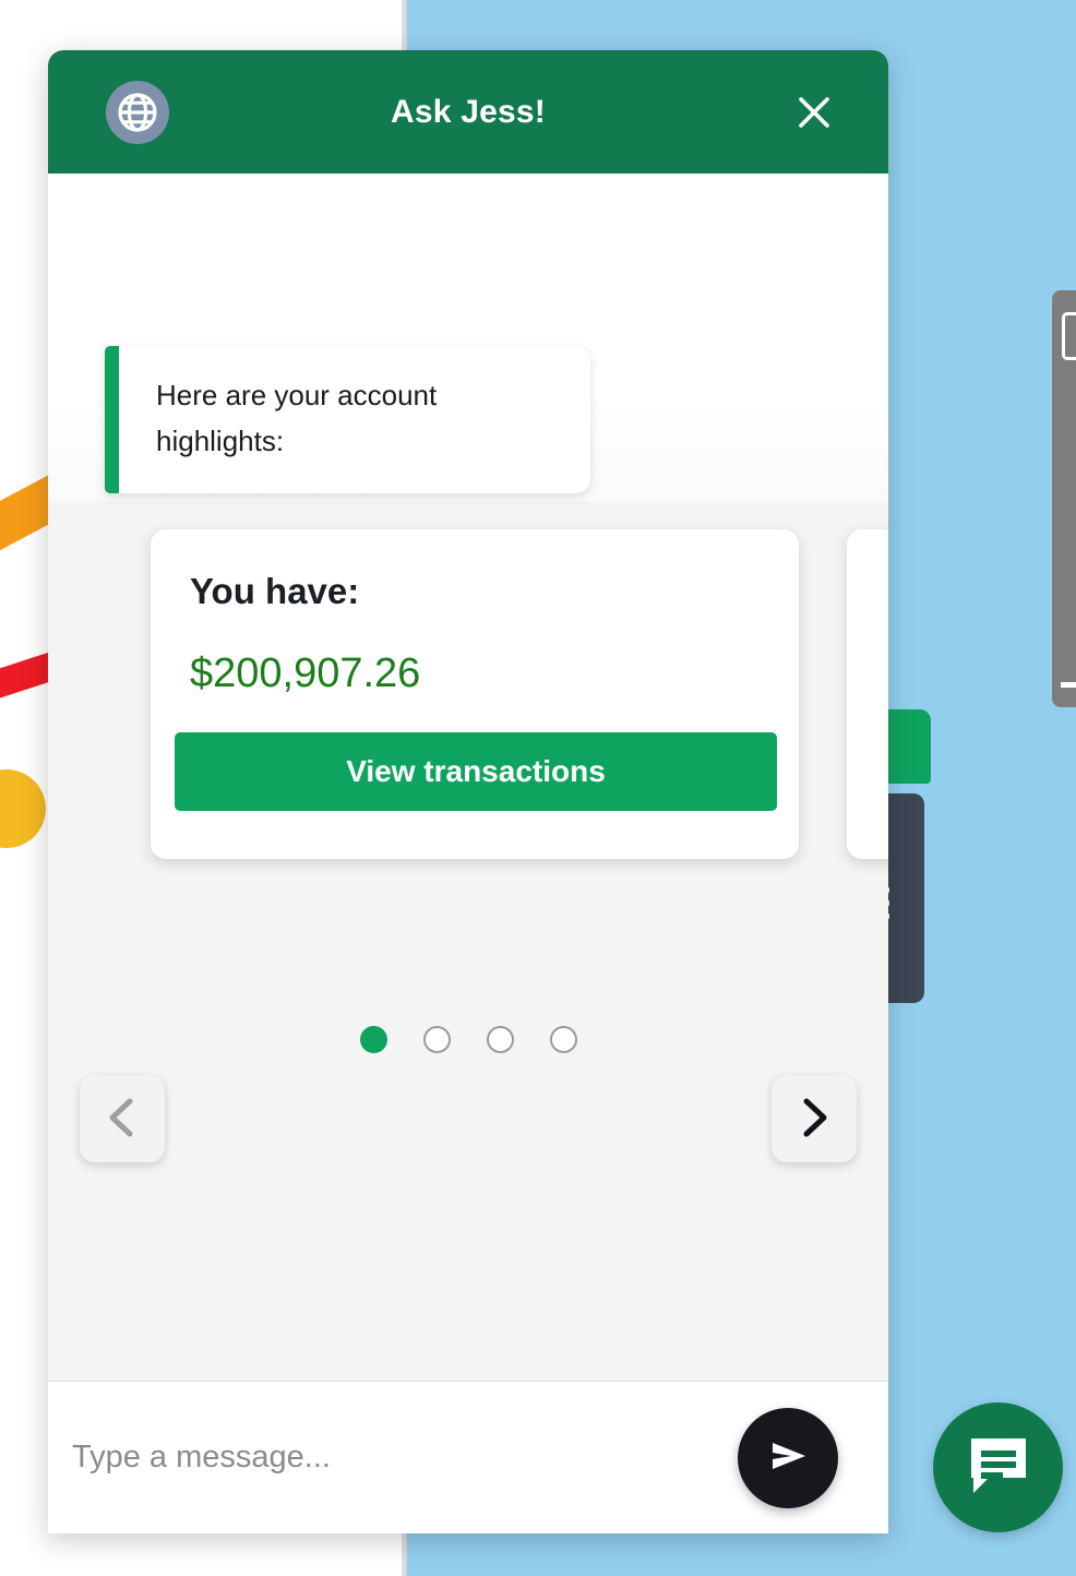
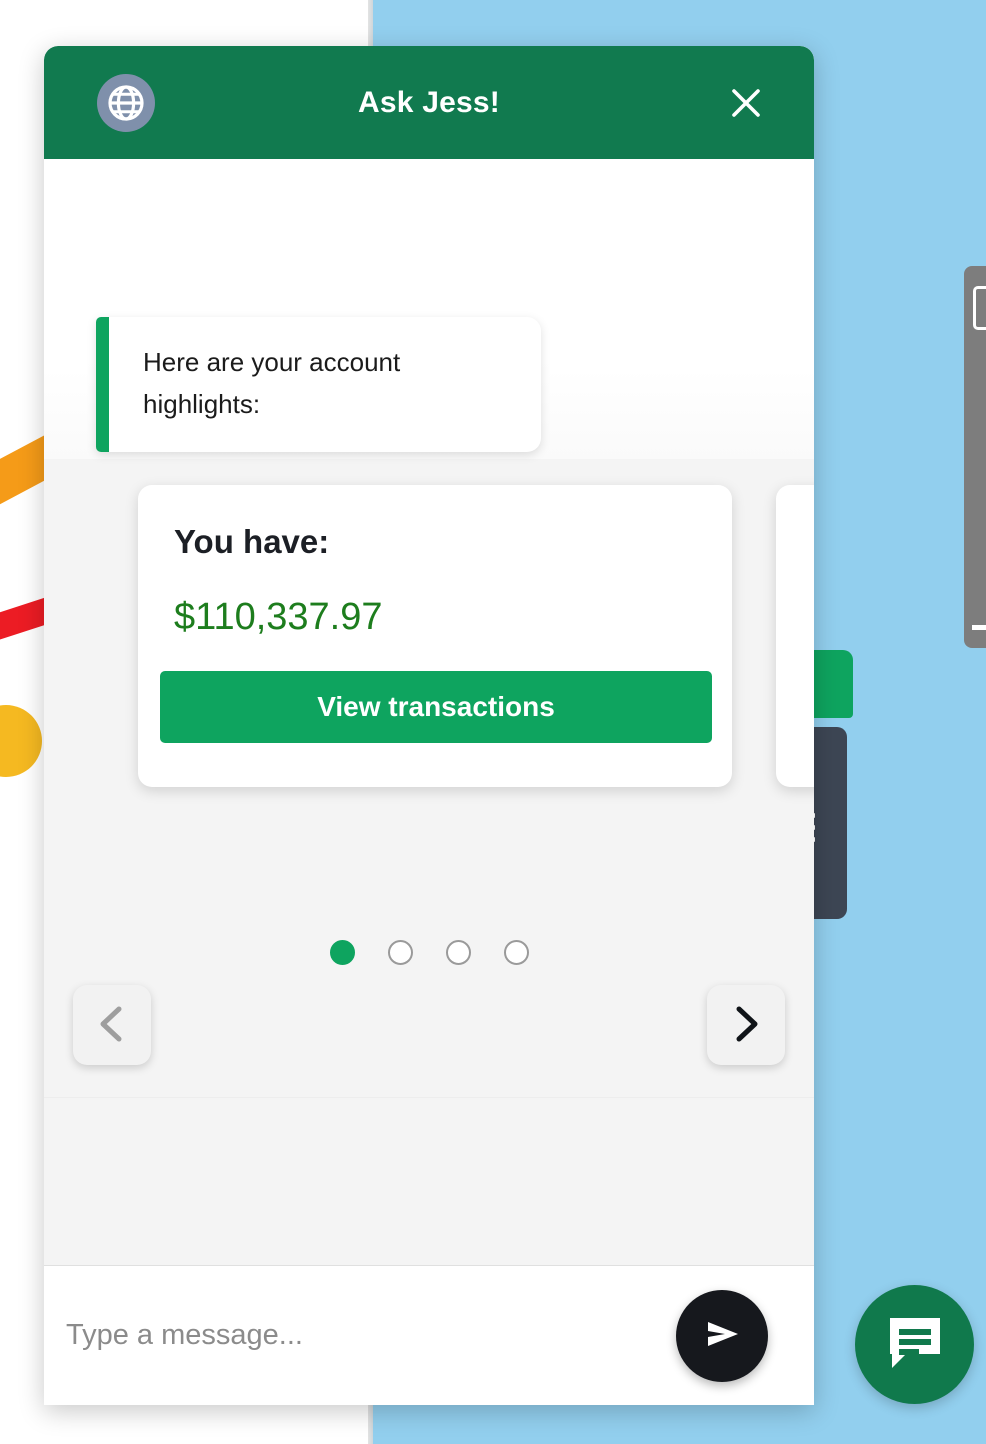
  Ask Jess!
  Here are your account highlights:
  You have:
- $200,907.26
+ $110,337.97
  View transactions
  Type a message...
